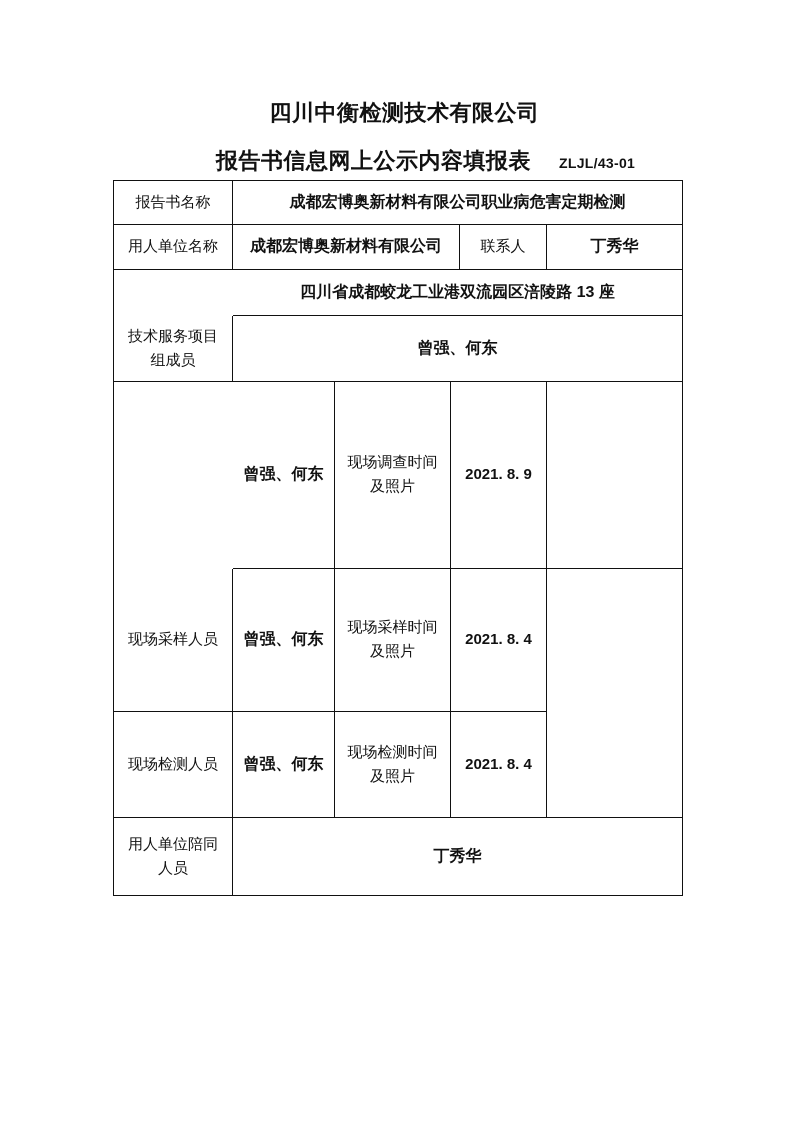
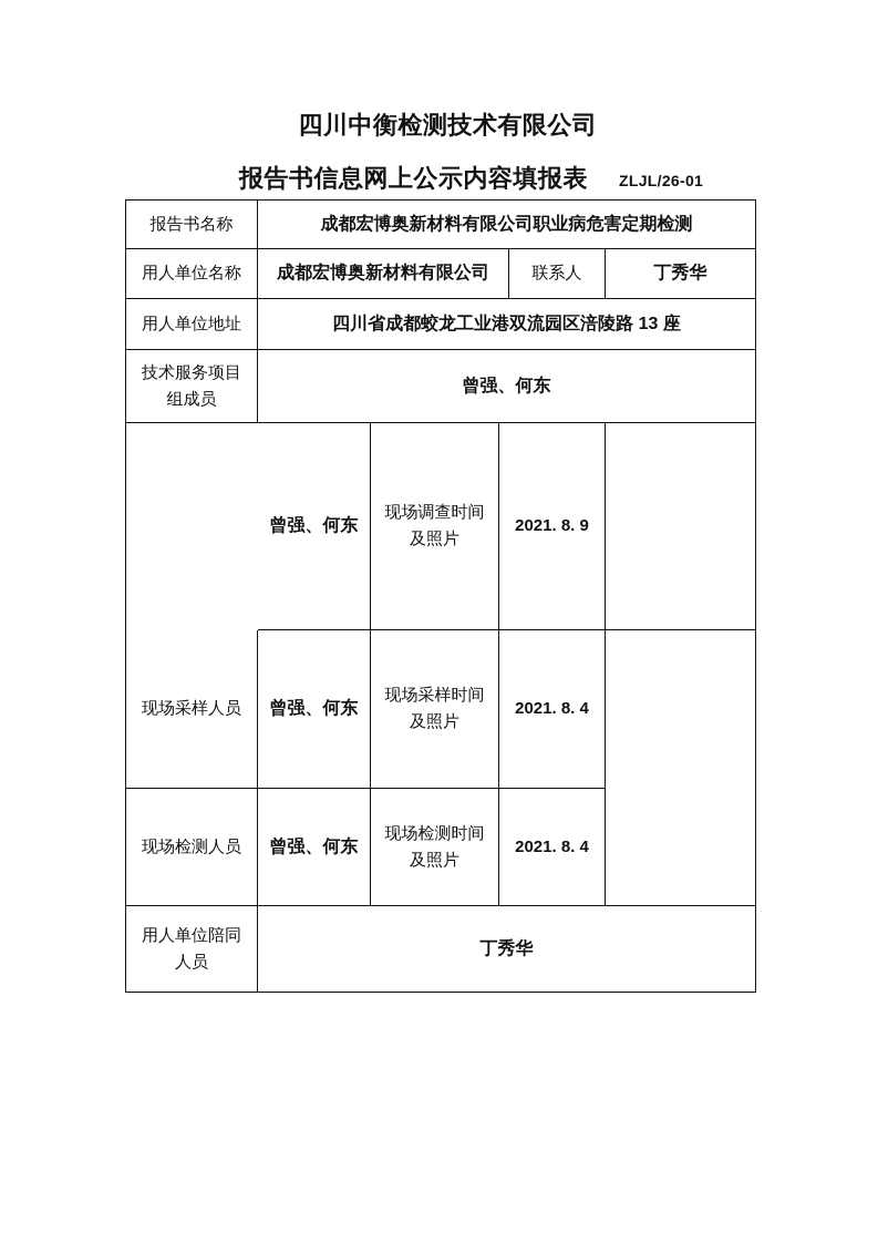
  四川中衡检测技术有限公司
  报告书信息网上公示内容填报表
- ZLJL/43-01
+ ZLJL/26-01
  报告书名称
  成都宏博奥新材料有限公司职业病危害定期检测
  用人单位名称
  成都宏博奥新材料有限公司
  联系人
  丁秀华
+ 用人单位地址
  四川省成都蛟龙工业港双流园区涪陵路 13 座
  技术服务项目组成员
  曾强、何东
  曾强、何东
  现场调查时间及照片
  2021. 8. 9
  现场采样人员
  曾强、何东
  现场采样时间及照片
  2021. 8. 4
  现场检测人员
  曾强、何东
  现场检测时间及照片
  2021. 8. 4
  用人单位陪同人员
  丁秀华
